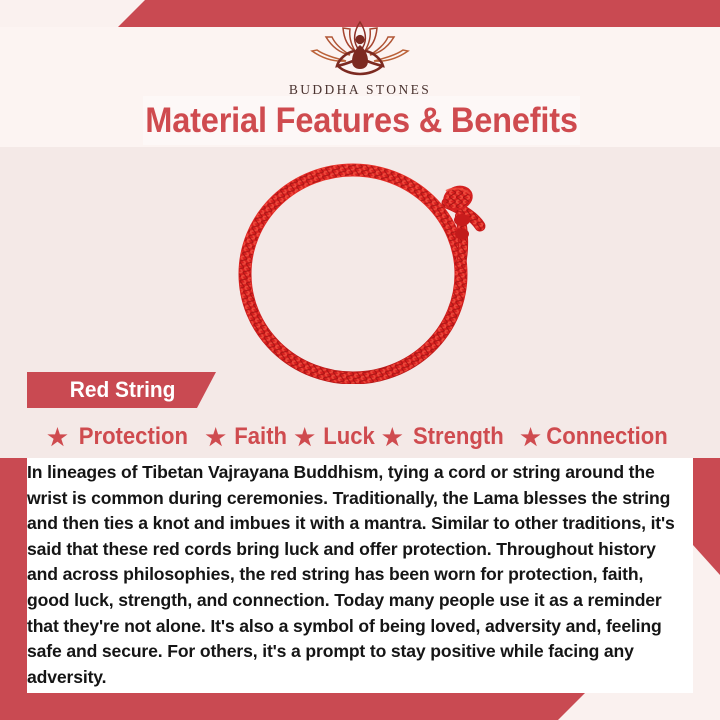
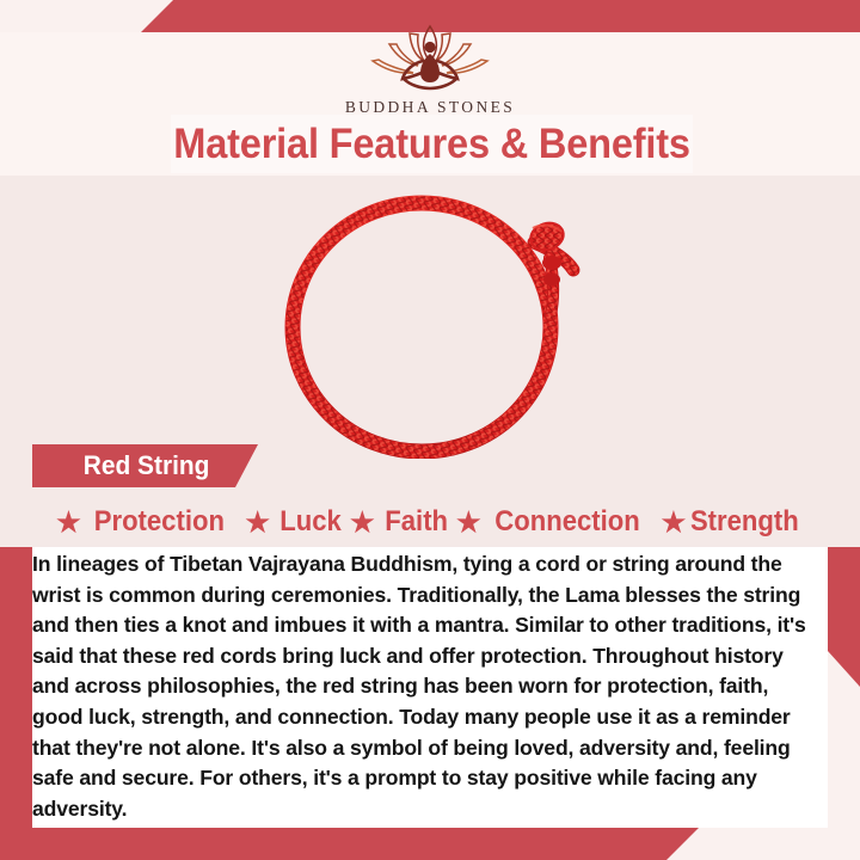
  BUDDHA STONES
  Material Features & Benefits
  Red String
  ★
  Protection
  ★
- Faith
+ Luck
  ★
- Luck
+ Faith
  ★
- Strength
+ Connection
  ★
- Connection
+ Strength
  In lineages of Tibetan Vajrayana Buddhism, tying a cord or string around the wrist is common during ceremonies. Traditionally, the Lama blesses the string and then ties a knot and imbues it with a mantra. Similar to other traditions, it's said that these red cords bring luck and offer protection. Throughout history and across philosophies, the red string has been worn for protection, faith, good luck, strength, and connection. Today many people use it as a reminder that they're not alone. It's also a symbol of being loved, adversity and, feeling safe and secure. For others, it's a prompt to stay positive while facing any adversity.
